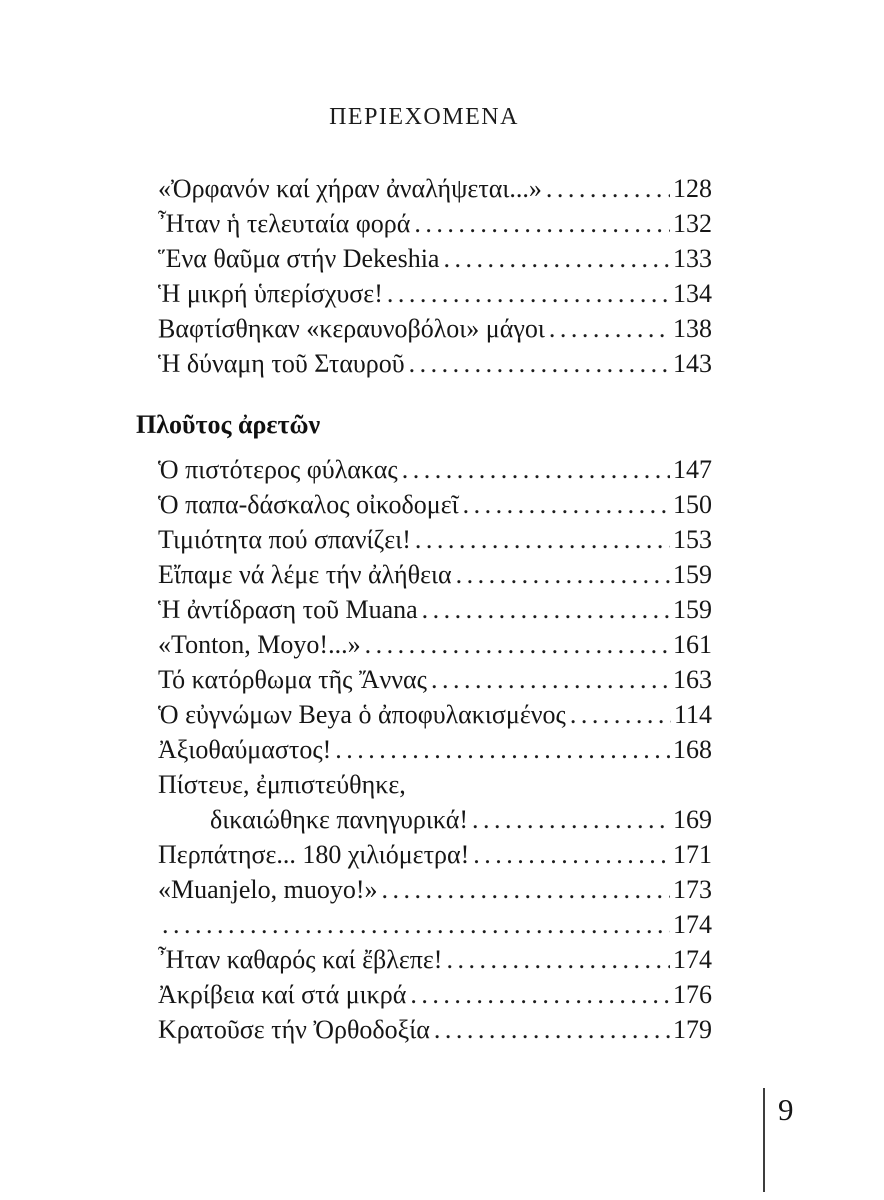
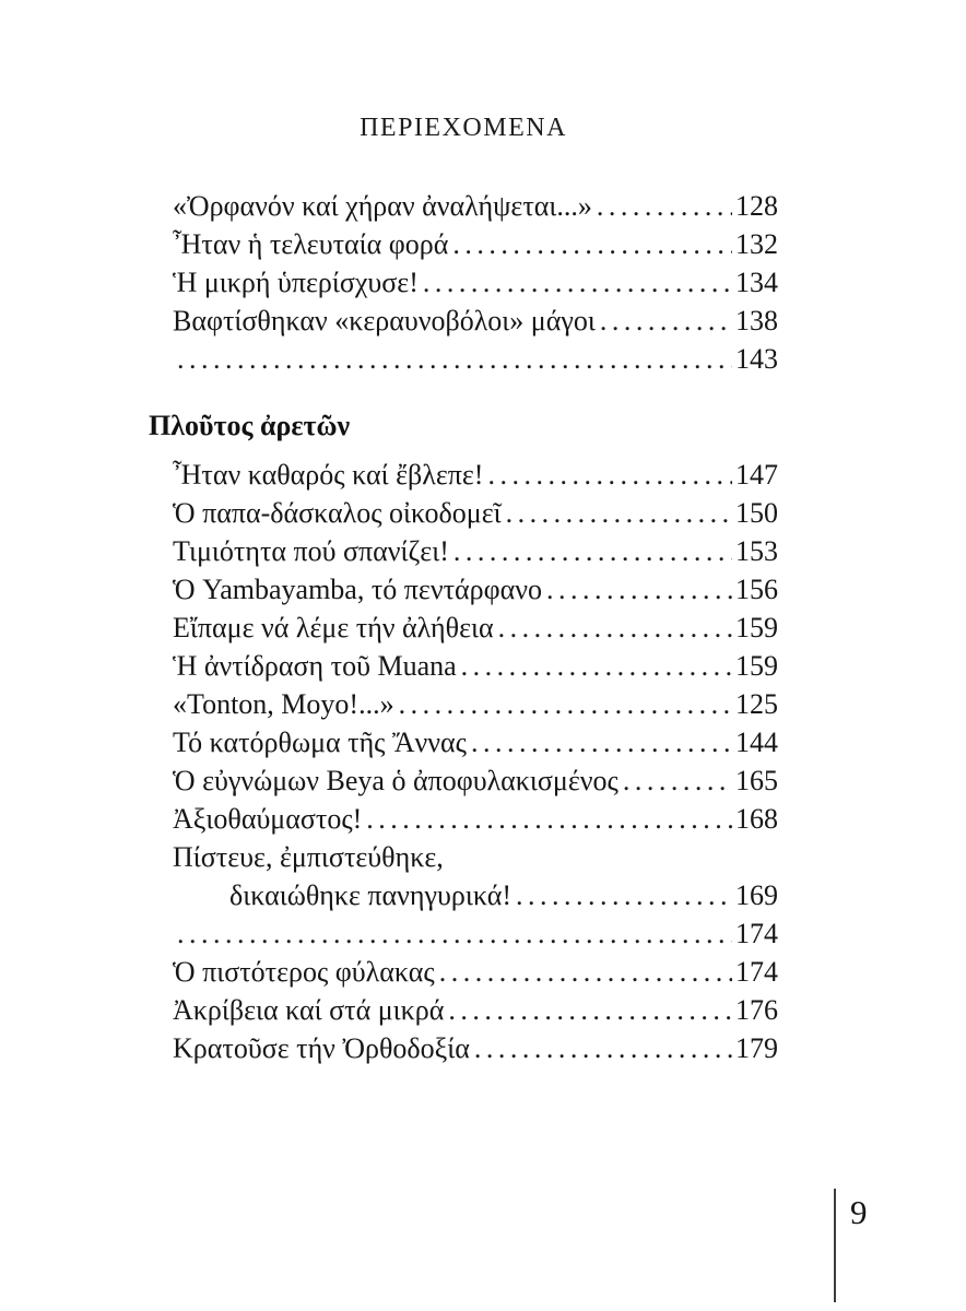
  ΠΕΡΙΕΧΟΜΕΝΑ
  «Ὀρφανόν καί χήραν ἀναλήψεται...»
  128
  Ἦταν ἡ τελευταία φορά
  132
- Ἕνα θαῦμα στήν Dekeshia
- 133
  Ἡ μικρή ὑπερίσχυσε!
  134
  Βαφτίσθηκαν «κεραυνοβόλοι» μάγοι
  138
- Ἡ δύναμη τοῦ Σταυροῦ
  143
  Πλοῦτος ἀρετῶν
- Ὁ πιστότερος φύλακας
+ Ἦταν καθαρός καί ἔβλεπε!
  147
  Ὁ παπα-δάσκαλος οἰκοδομεῖ
  150
  Τιμιότητα πού σπανίζει!
  153
+ Ὁ Yambayamba, τό πεντάρφανο
+ 156
  Εἴπαμε νά λέμε τήν ἀλήθεια
  159
  Ἡ ἀντίδραση τοῦ Muana
  159
  «Tonton, Moyo!...»
- 161
+ 125
  Τό κατόρθωμα τῆς Ἄννας
- 163
+ 144
  Ὁ εὐγνώμων Beya ὁ ἀποφυλακισμένος
- 114
+ 165
  Ἀξιοθαύμαστος!
  168
  Πίστευε, ἐμπιστεύθηκε,
  δικαιώθηκε πανηγυρικά!
  169
- Περπάτησε... 180 χιλιόμετρα!
- 171
- «Muanjelo, muoyo!»
- 173
  174
- Ἦταν καθαρός καί ἔβλεπε!
+ Ὁ πιστότερος φύλακας
  174
  Ἀκρίβεια καί στά μικρά
  176
  Κρατοῦσε τήν Ὀρθοδοξία
  179
  9
